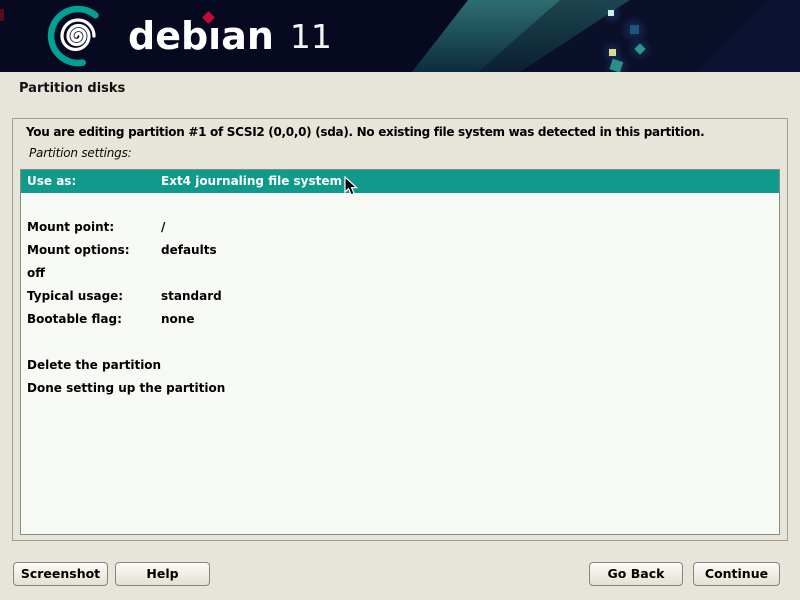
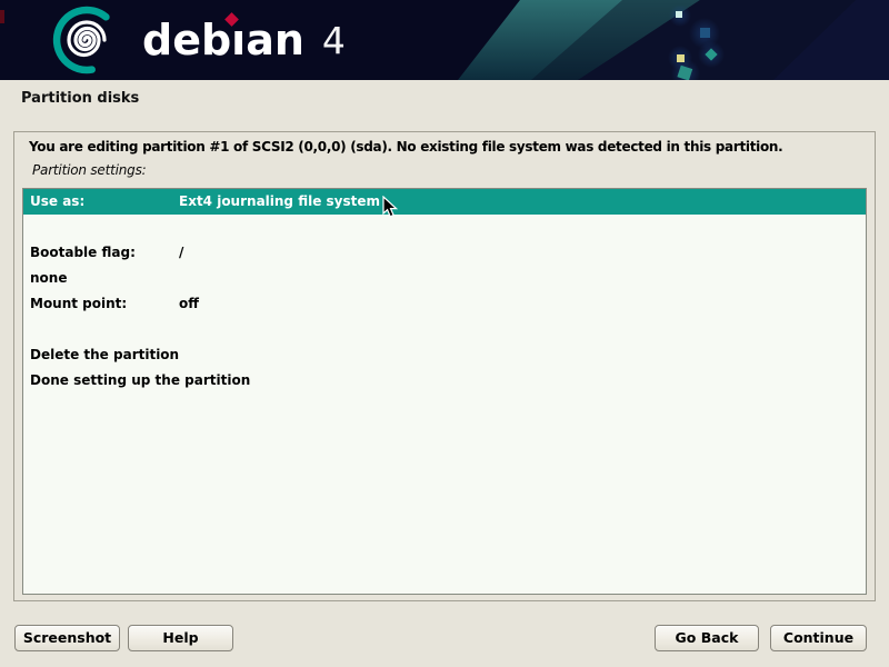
  debıan
- 11
+ 4
  Partition disks
  You are editing partition #1 of SCSI2 (0,0,0) (sda). No existing file system was detected in this partition.
  Partition settings:
  Use as:
  Ext4 journaling file system
- Mount point:
+ Bootable flag:
  /
- Mount options:
- defaults
- off
+ none
- Typical usage:
- standard
- Bootable flag:
+ Mount point:
- none
+ off
  Delete the partition
  Screenshot
  Help
  Go Back
  Continue
